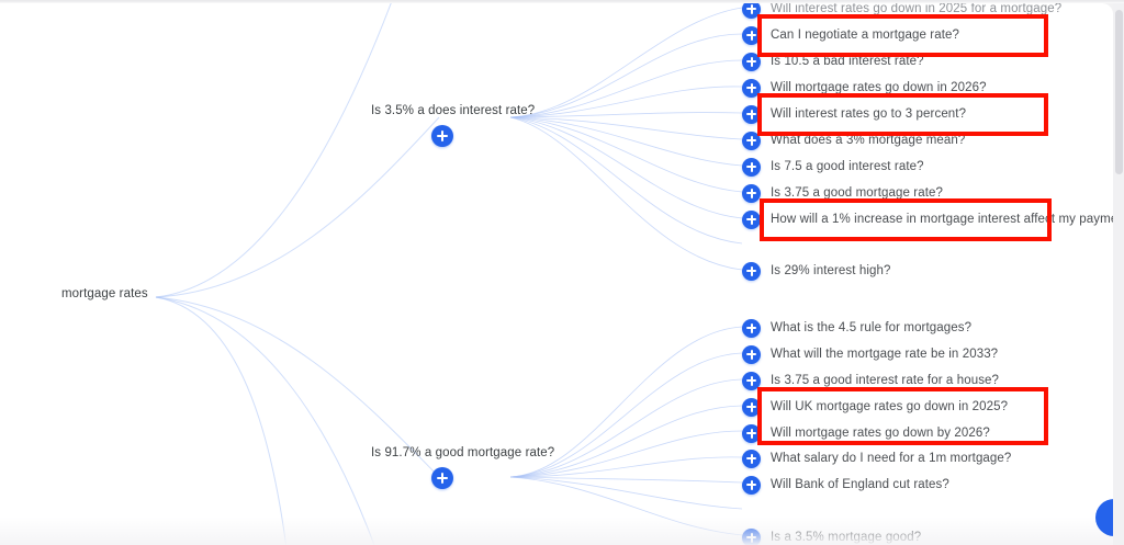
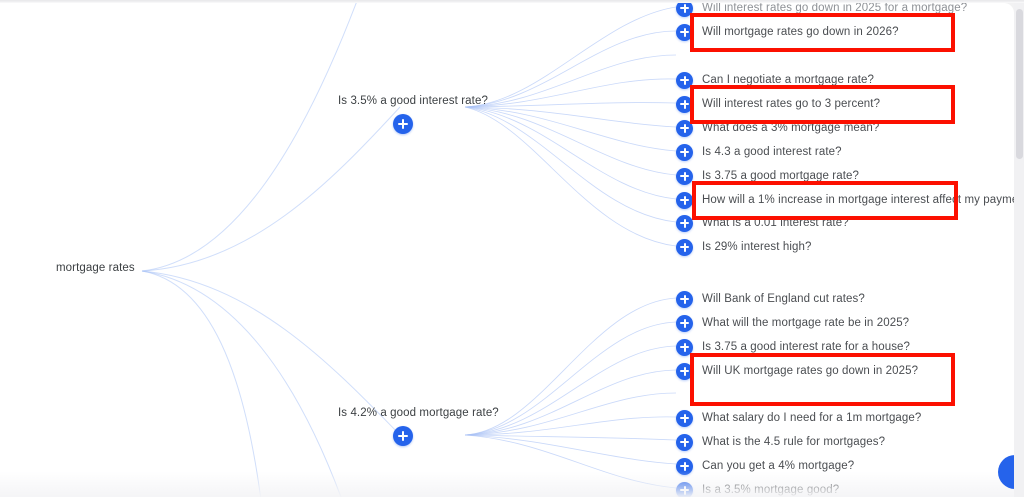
  mortgage rates
- Is 3.5% a does interest rate?
+ Is 3.5% a good interest rate?
- Is 91.7% a good mortgage rate?
+ Is 4.2% a good mortgage rate?
  Will interest rates go down in 2025 for a mortgage?
- Can I negotiate a mortgage rate?
+ Will mortgage rates go down in 2026?
- Is 10.5 a bad interest rate?
- Will mortgage rates go down in 2026?
+ Can I negotiate a mortgage rate?
  Will interest rates go to 3 percent?
  What does a 3% mortgage mean?
- Is 7.5 a good interest rate?
+ Is 4.3 a good interest rate?
  Is 3.75 a good mortgage rate?
  How will a 1% increase in mortgage interest affect my paym
+ What is a 0.01 interest rate?
  Is 29% interest high?
- What is the 4.5 rule for mortgages?
+ Will Bank of England cut rates?
- What will the mortgage rate be in 2033?
+ What will the mortgage rate be in 2025?
  Is 3.75 a good interest rate for a house?
  Will UK mortgage rates go down in 2025?
- Will mortgage rates go down by 2026?
  What salary do I need for a 1m mortgage?
- Will Bank of England cut rates?
+ What is the 4.5 rule for mortgages?
+ Can you get a 4% mortgage?
